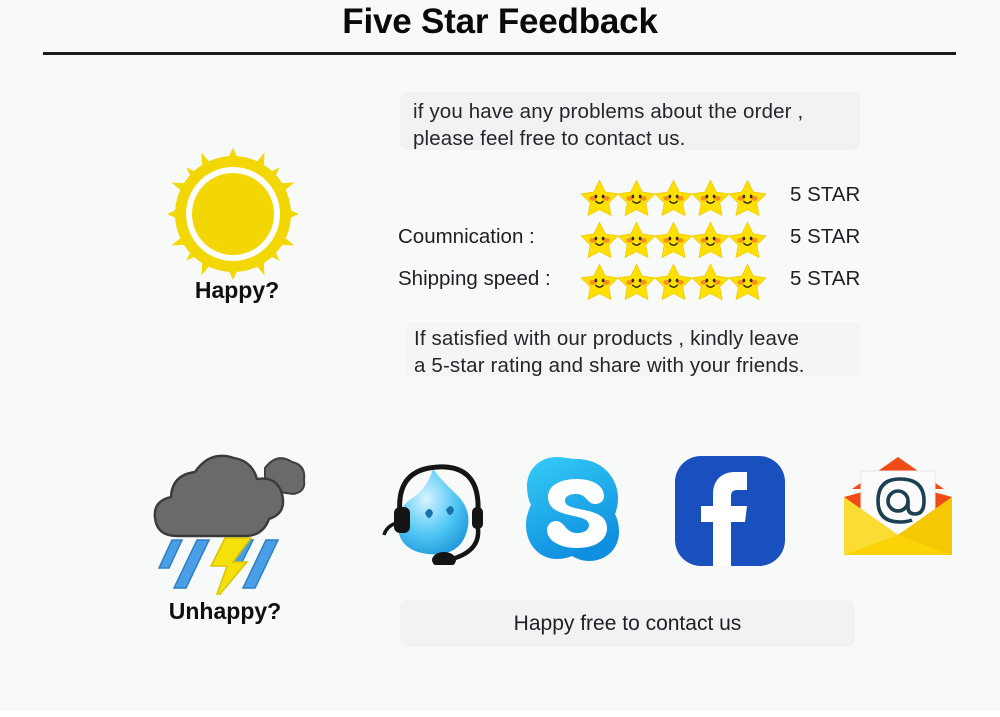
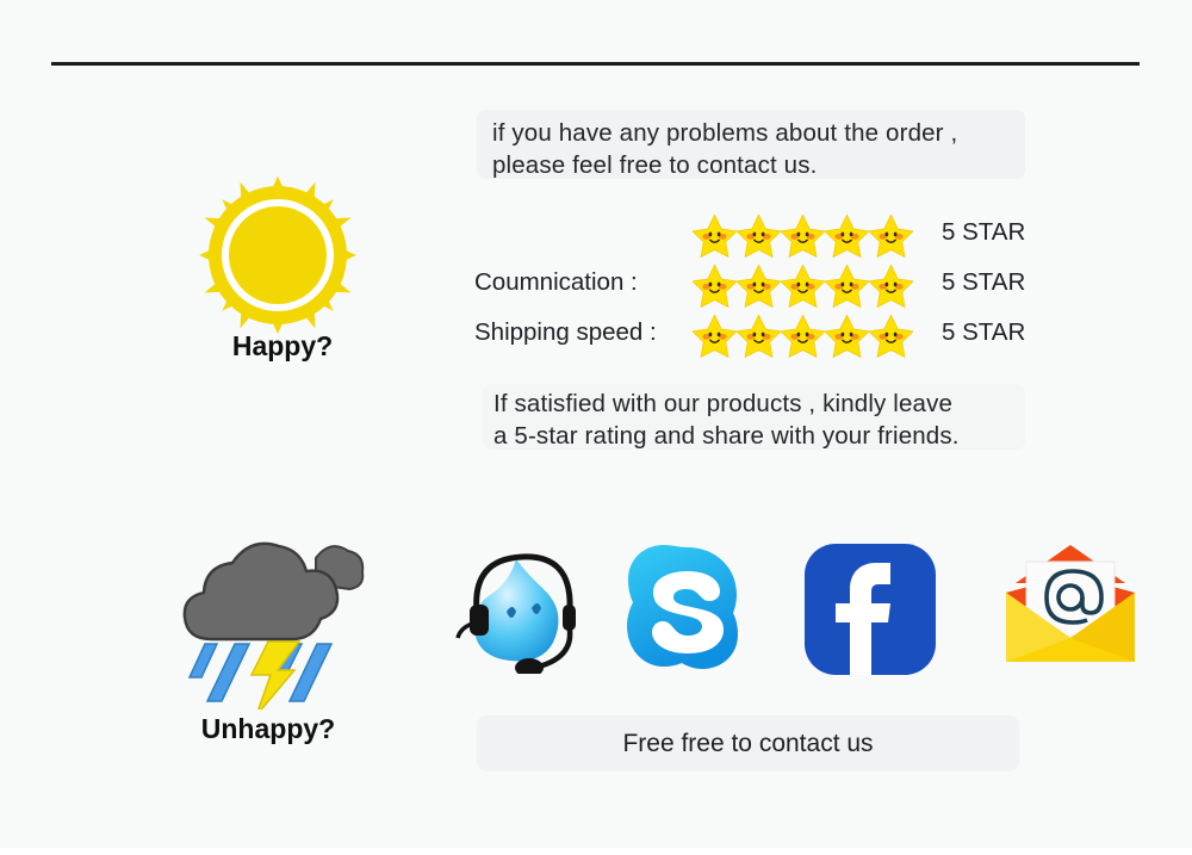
- Five Star Feedback
  if you have any problems about the order ,
  please feel free to contact us.
  Happy?
  Unhappy?
  5 STAR
  Coumnication :
  5 STAR
  Shipping speed :
  5 STAR
  If satisfied with our products , kindly leave
  a 5-star rating and share with your friends.
- Happy free to contact us
+ Free free to contact us
